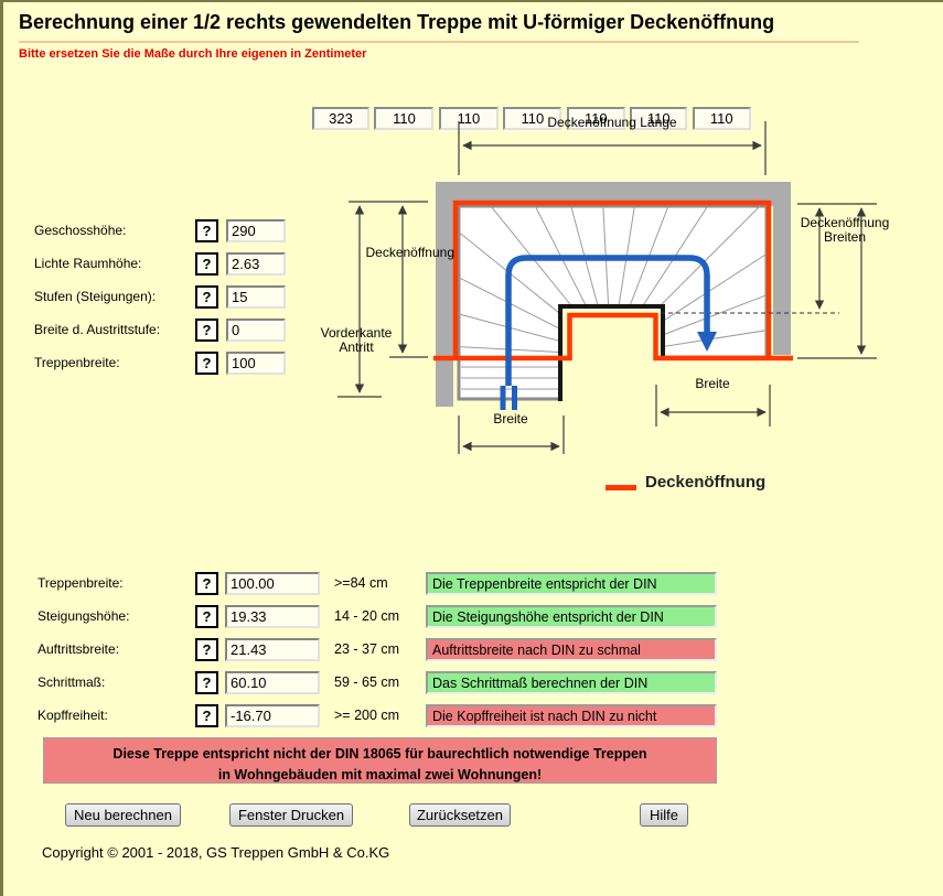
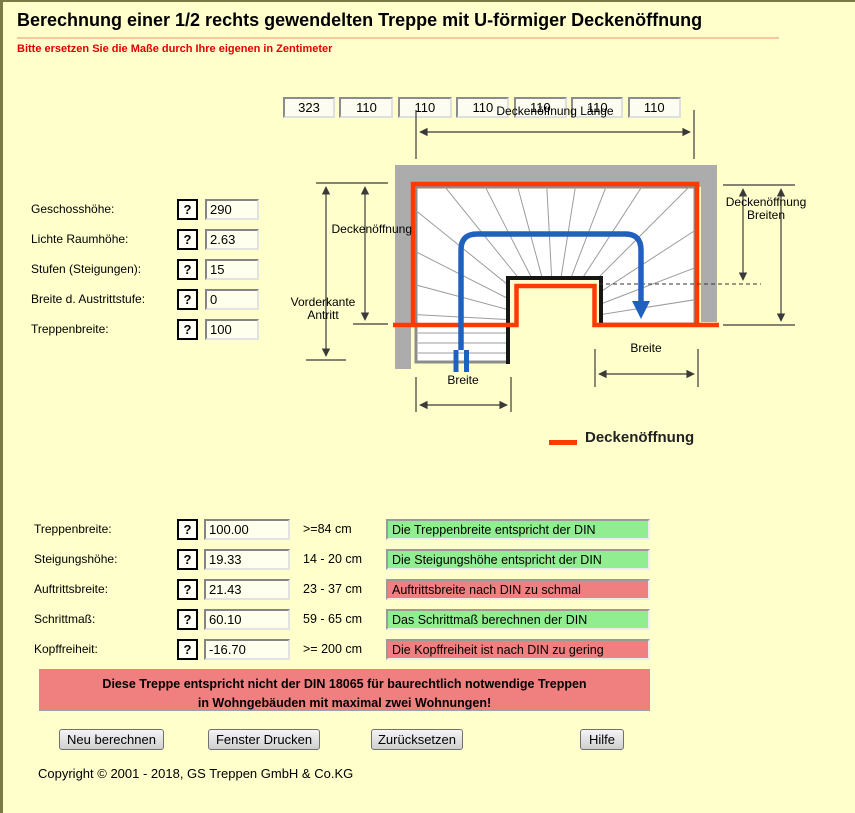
  Berechnung einer 1/2 rechts gewendelten Treppe mit U-förmiger Deckenöffnung
  Bitte ersetzen Sie die Maße durch Ihre eigenen in Zentimeter
  Geschosshöhe:
  ?
  290
  Lichte Raumhöhe:
  ?
  2.63
  Stufen (Steigungen):
  ?
  15
  Breite d. Austrittstufe:
  ?
  0
  Treppenbreite:
  ?
  100
  Deckenöffnung Länge
  323
  Deckenöffnung
  110
  Vorderkante
  Antritt
  110
  Deckenöffnung
  Breiten
  110 110
  Breite
  110
  Breite
  110
  Deckenöffnung
  Treppenbreite:
  ?
  100.00
  >=84 cm
  Die Treppenbreite entspricht der DIN
  Steigungshöhe:
  ?
  19.33
  14 - 20 cm
  Die Steigungshöhe entspricht der DIN
  Auftrittsbreite:
  ?
  21.43
  23 - 37 cm
  Auftrittsbreite nach DIN zu schmal
  Schrittmaß:
  ?
  60.10
  59 - 65 cm
  Das Schrittmaß berechnen der DIN
  Kopffreiheit:
  ?
  -16.70
  >= 200 cm
- Die Kopffreiheit ist nach DIN zu nicht
+ Die Kopffreiheit ist nach DIN zu gering
  Diese Treppe entspricht nicht der DIN 18065 für baurechtlich notwendige Treppen
  in Wohngebäuden mit maximal zwei Wohnungen!
  Neu berechnen
  Fenster Drucken
  Zurücksetzen
  Hilfe
  Copyright © 2001 - 2018, GS Treppen GmbH & Co.KG
